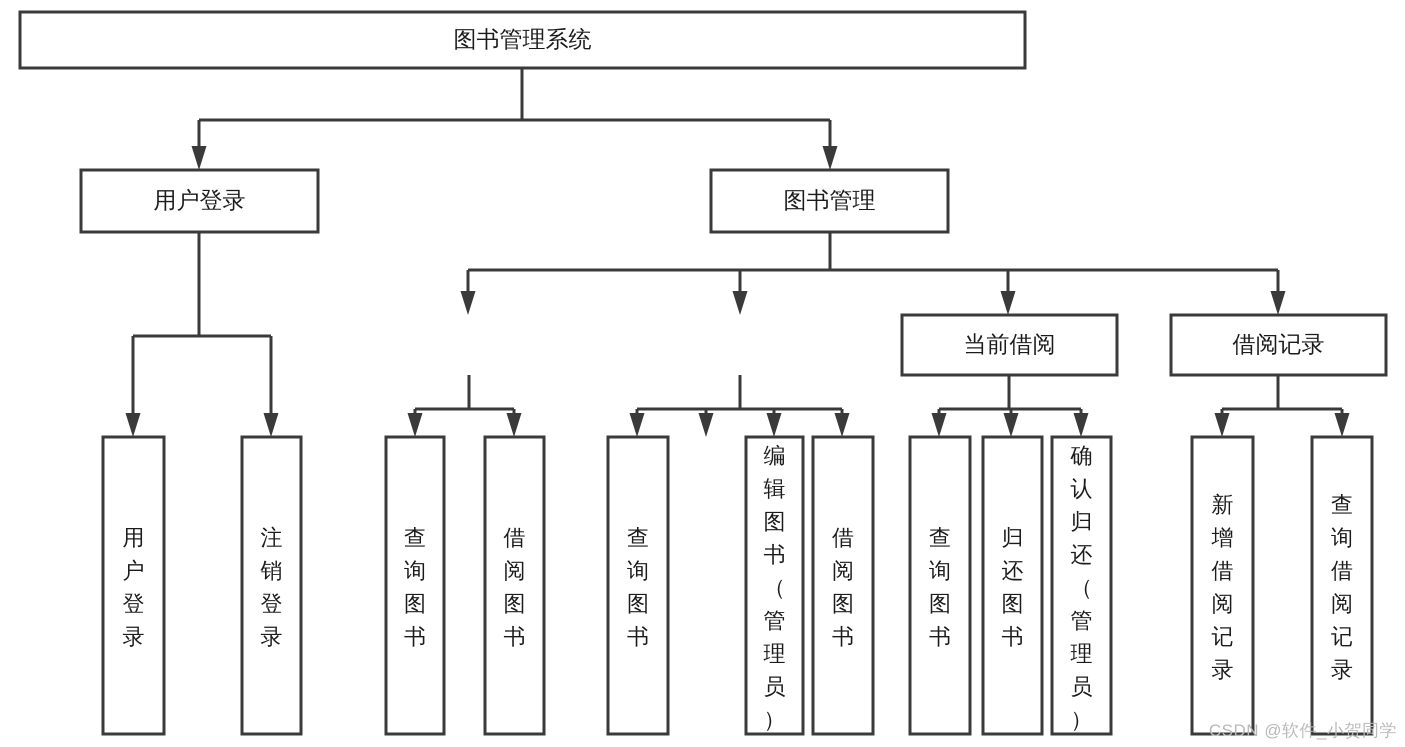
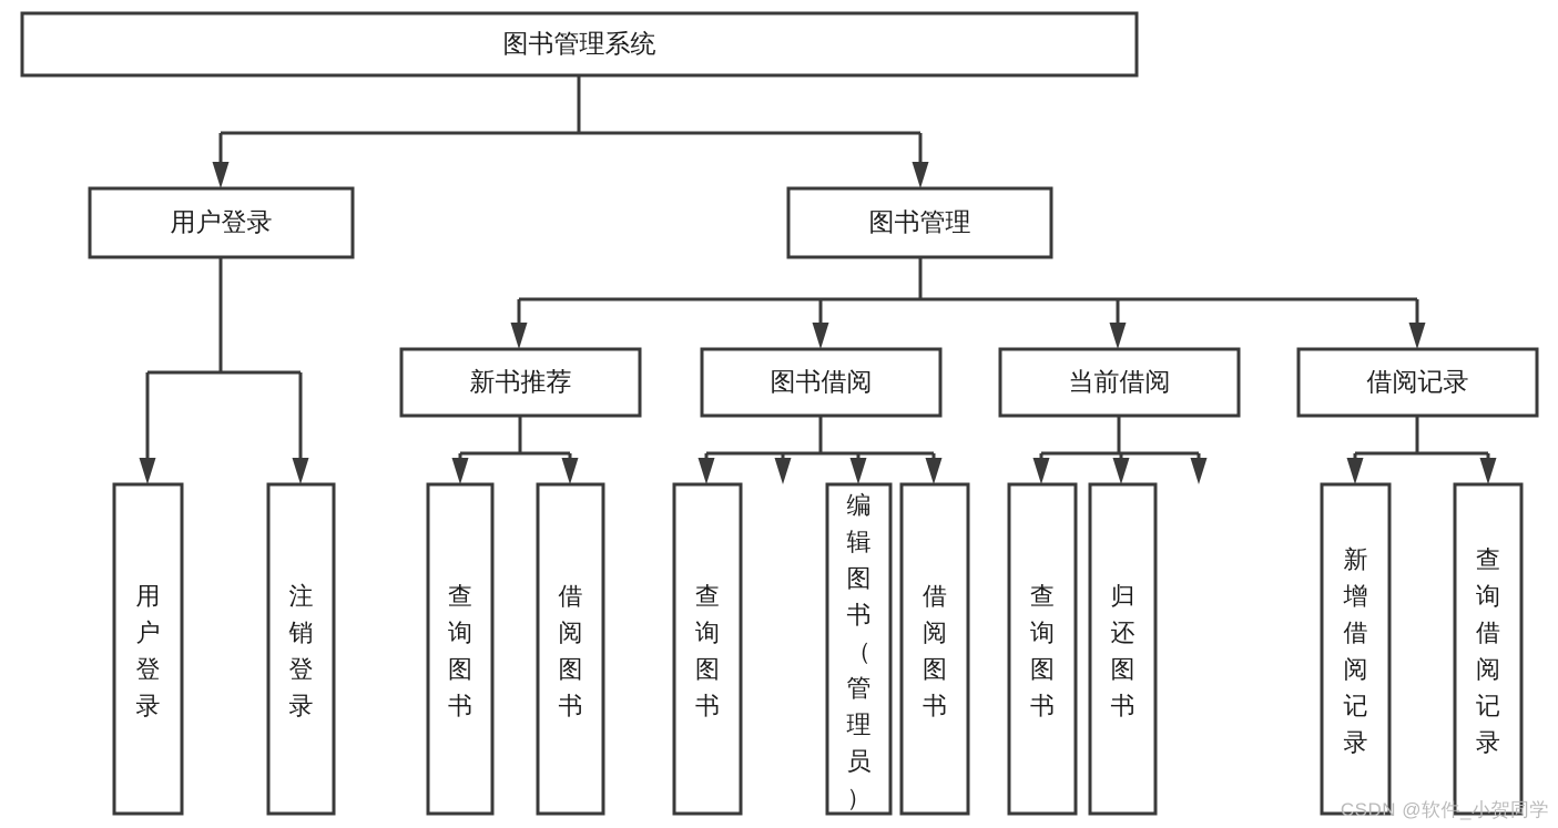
  图书管理系统
  用户登录
  图书管理
+ 新书推荐
+ 图书借阅
  当前借阅
  借阅记录
  用户登录
  注销登录
  查询图书
  借阅图书
  查询图书
  编辑图书（管理员）
  借阅图书
  查询图书
  归还图书
- 确认归还（管理员）
  新增借阅记录
  查询借阅记录
  CSDN @软件_小贺同学
